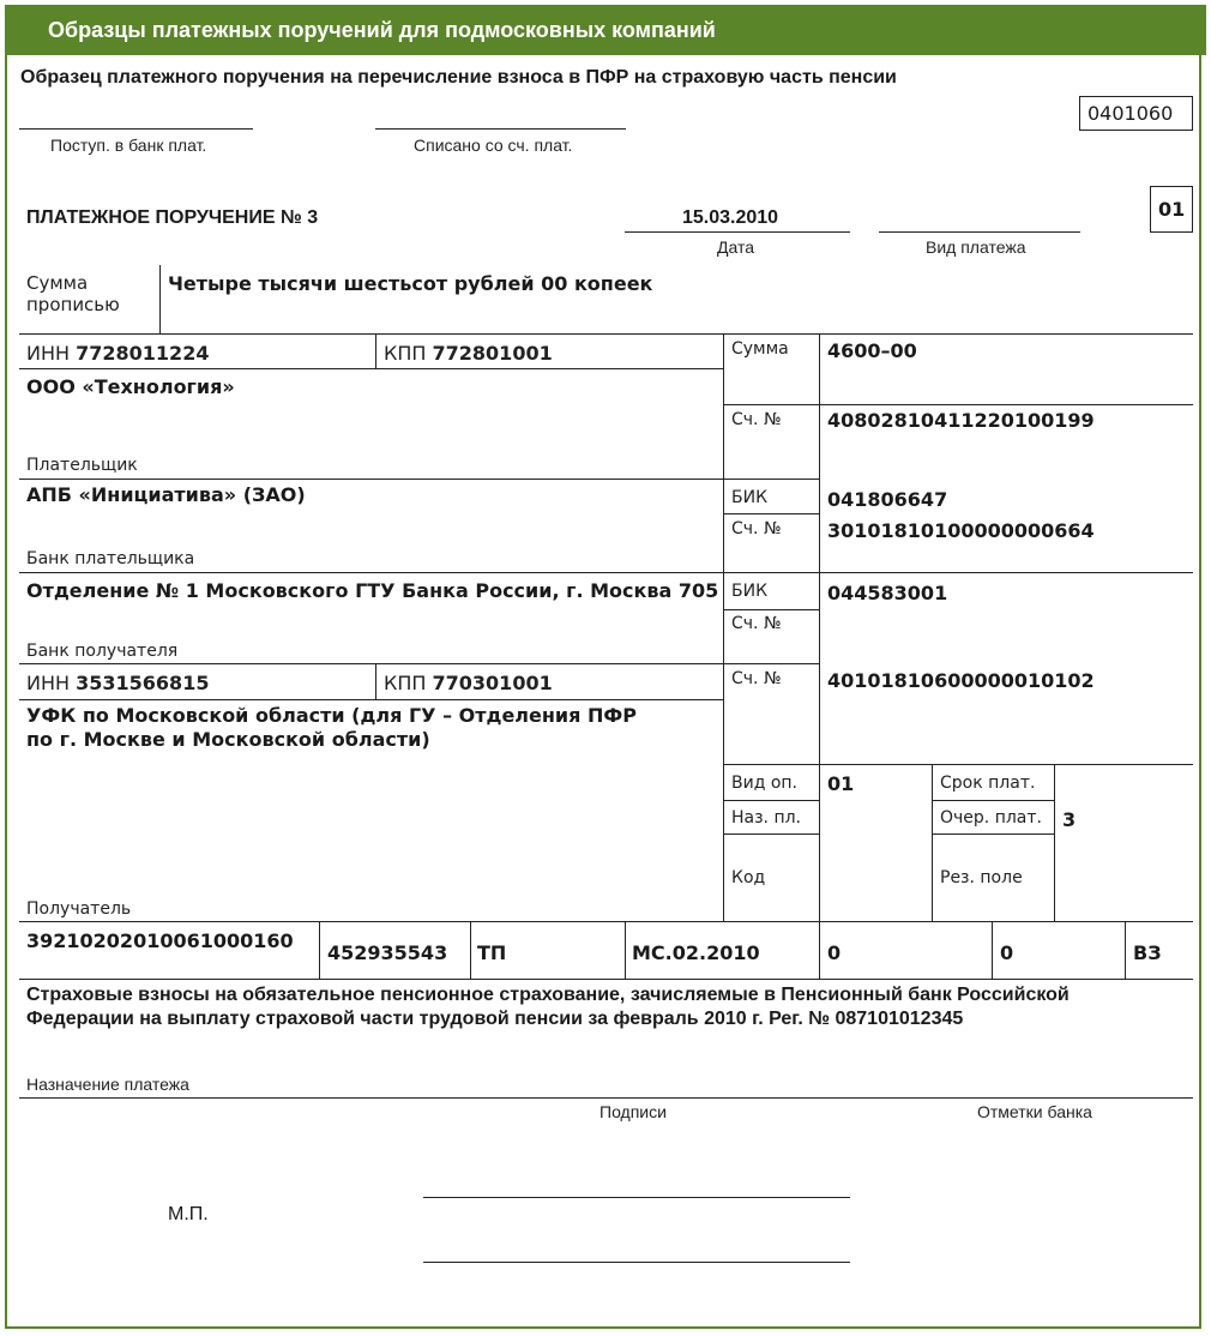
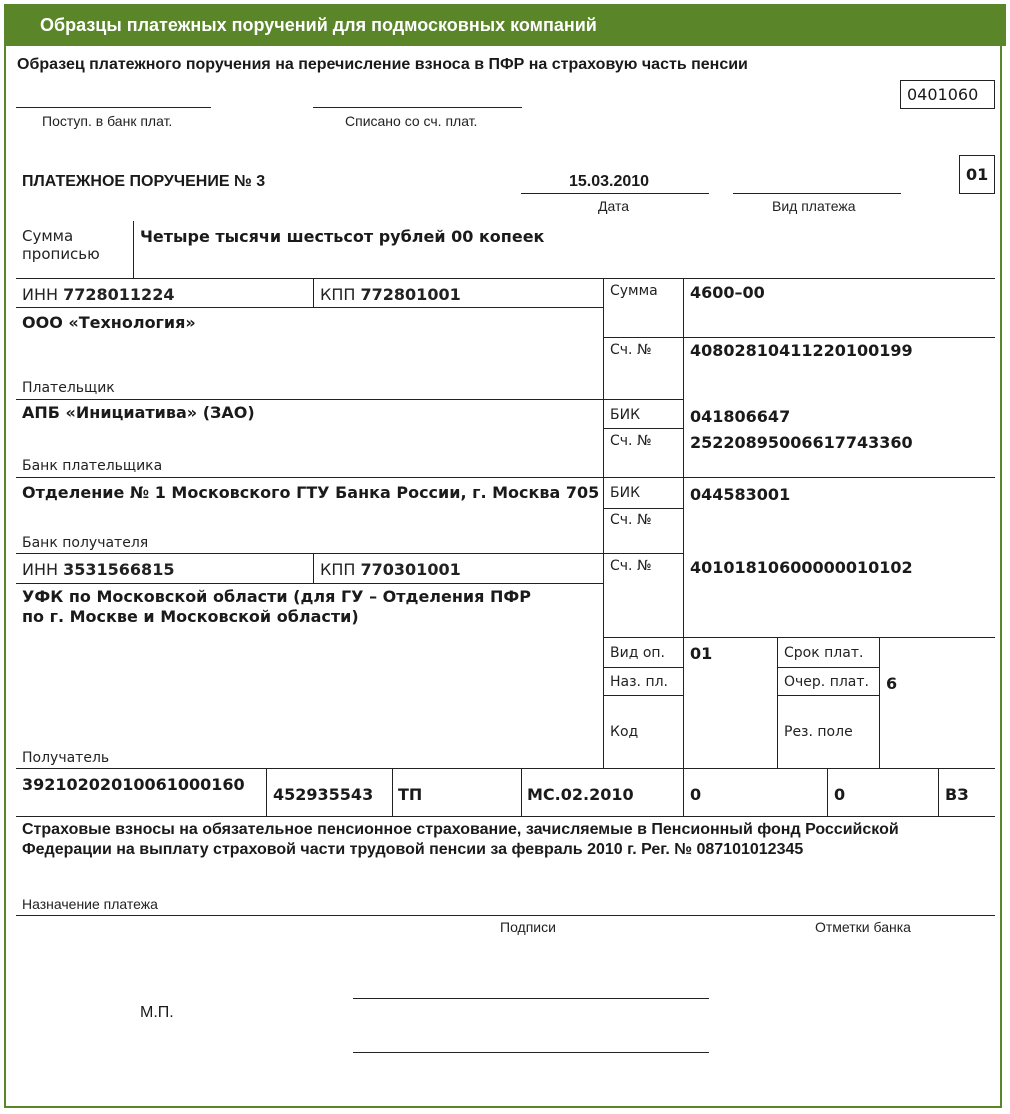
  Образцы платежных поручений для подмосковных компаний
  Образец платежного поручения на перечисление взноса в ПФР на страховую часть пенсии
  0401060
  Поступ. в банк плат.
  Списано со сч. плат.
  ПЛАТЕЖНОЕ ПОРУЧЕНИЕ № 3
  15.03.2010
  Дата
  Вид платежа
  01
  Сумма
  прописью
  Четыре тысячи шестьсот рублей 00 копеек
  ИНН 7728011224
  КПП 772801001
  ООО «Технология»
  Плательщик
  Сумма
  4600–00
  Сч. №
  40802810411220100199
  АПБ «Инициатива» (ЗАО)
  Банк плательщика
  БИК
  041806647
  Сч. №
- 30101810100000000664
+ 25220895006617743360
  Отделение № 1 Московского ГТУ Банка России, г. Москва 705
  Банк получателя
  БИК
  044583001
  Сч. №
  ИНН 3531566815
  КПП 770301001
  УФК по Московской области (для ГУ – Отделения ПФР
  по г. Москве и Московской области)
  Получатель
  Сч. №
  40101810600000010102
  Вид оп.
  01
  Наз. пл.
  Код
  Срок плат.
  Очер. плат.
- 3
+ 6
  Рез. поле
  39210202010061000160
  452935543
  ТП
  МС.02.2010
  0
  0
  ВЗ
- Страховые взносы на обязательное пенсионное страхование, зачисляемые в Пенсионный банк Российской
+ Страховые взносы на обязательное пенсионное страхование, зачисляемые в Пенсионный фонд Российской
  Федерации на выплату страховой части трудовой пенсии за февраль 2010 г. Рег. № 087101012345
  Назначение платежа
  Подписи
  Отметки банка
  М.П.
